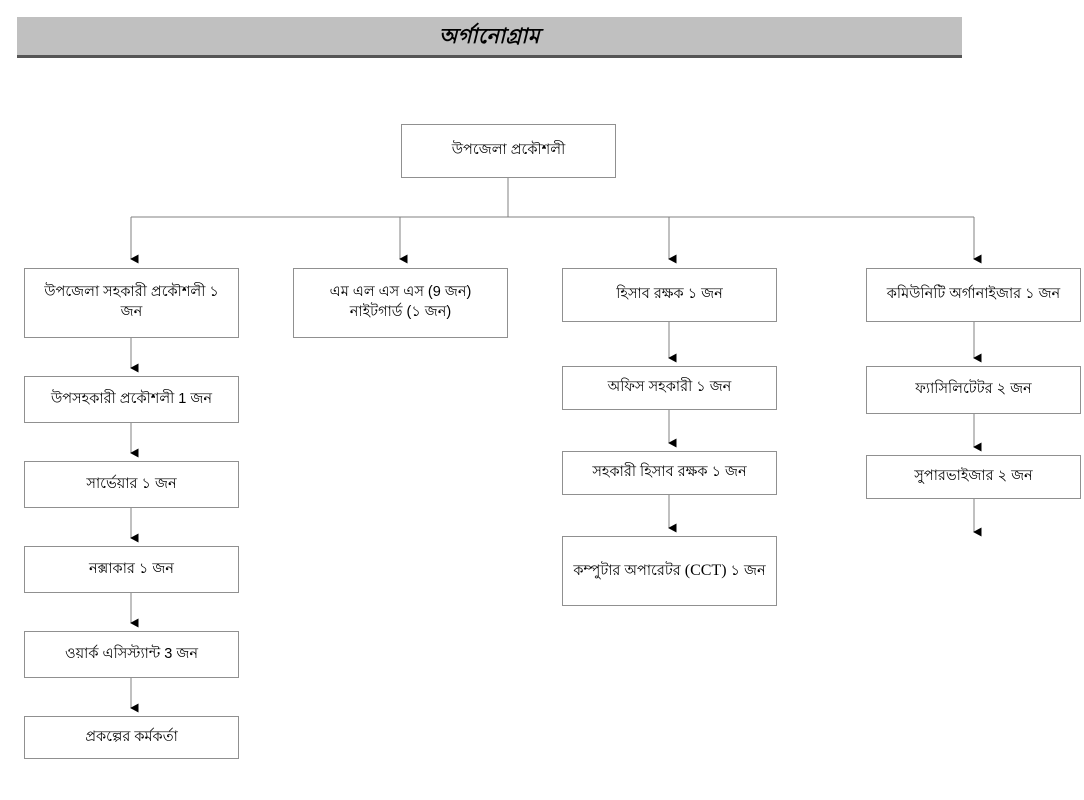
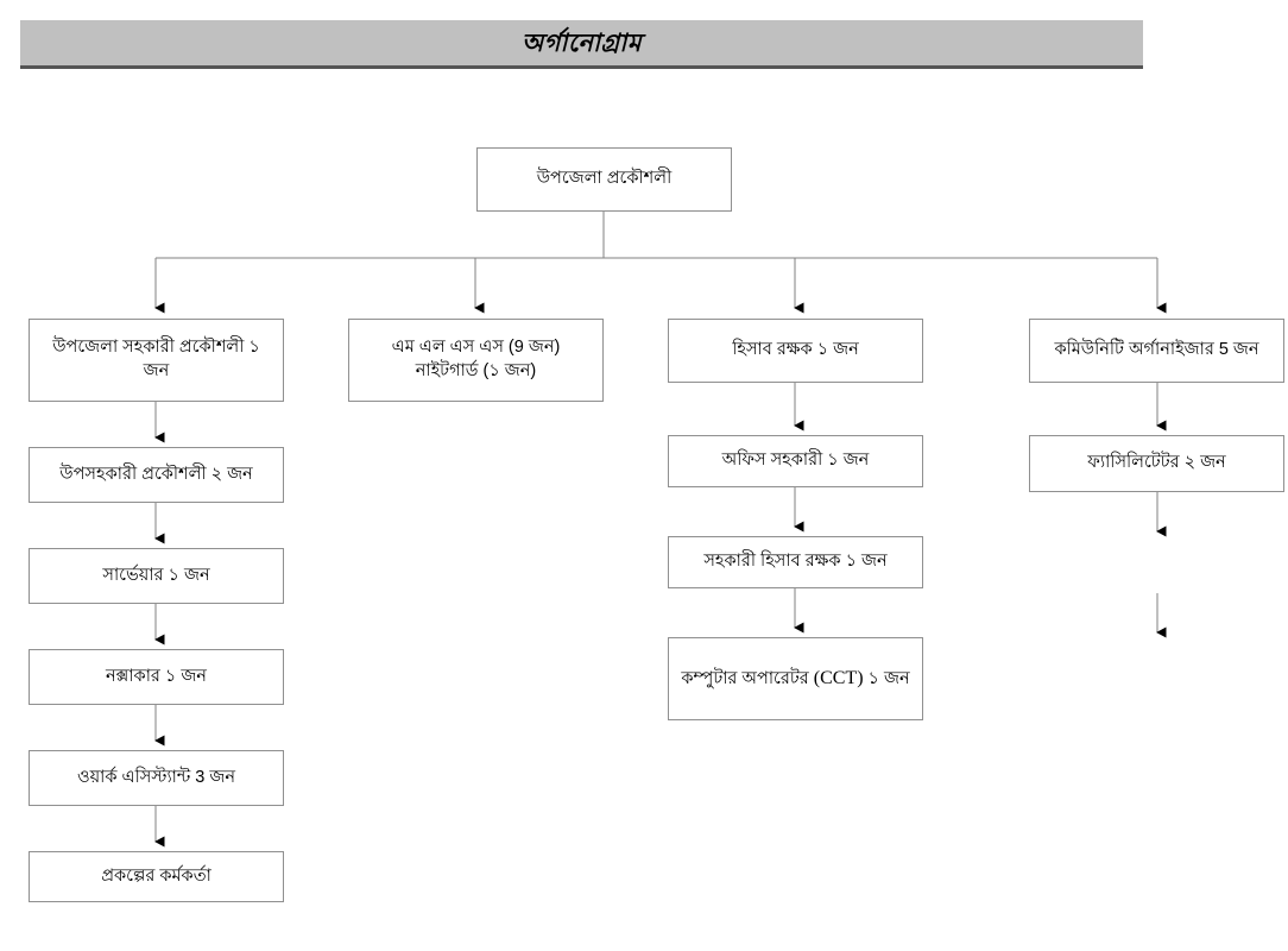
  অর্গানোগ্রাম
  উপজেলা প্রকৌশলী
  উপজেলা সহকারী প্রকৌশলী ১ জন
- উপসহকারী প্রকৌশলী 1 জন
+ উপসহকারী প্রকৌশলী ২ জন
  সার্ভেয়ার ১ জন
  নক্সাকার ১ জন
  ওয়ার্ক এসিস্ট্যান্ট 3 জন
  প্রকল্পের কর্মকর্তা
  এম এল এস এস (9 জন)
  নাইটগার্ড (১ জন)
  হিসাব রক্ষক ১ জন
  অফিস সহকারী ১ জন
  সহকারী হিসাব রক্ষক ১ জন
  কম্পুটার অপারেটর (CCT) ১ জন
- কমিউনিটি অর্গানাইজার ১ জন
+ কমিউনিটি অর্গানাইজার 5 জন
  ফ্যাসিলিটেটর ২ জন
- সুপারভাইজার ২ জন
